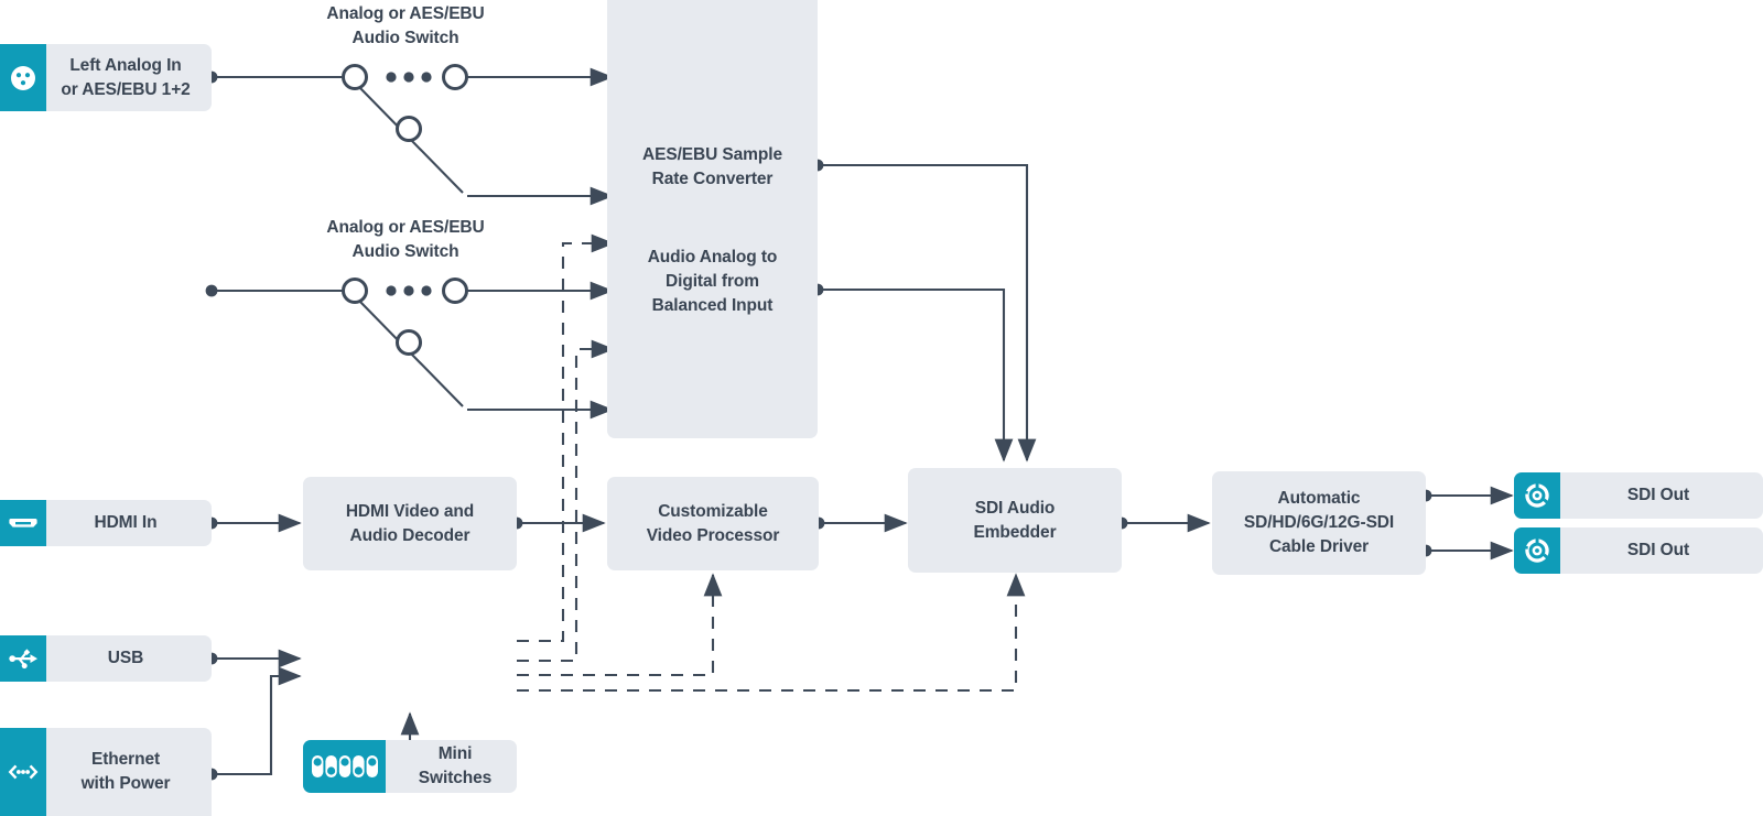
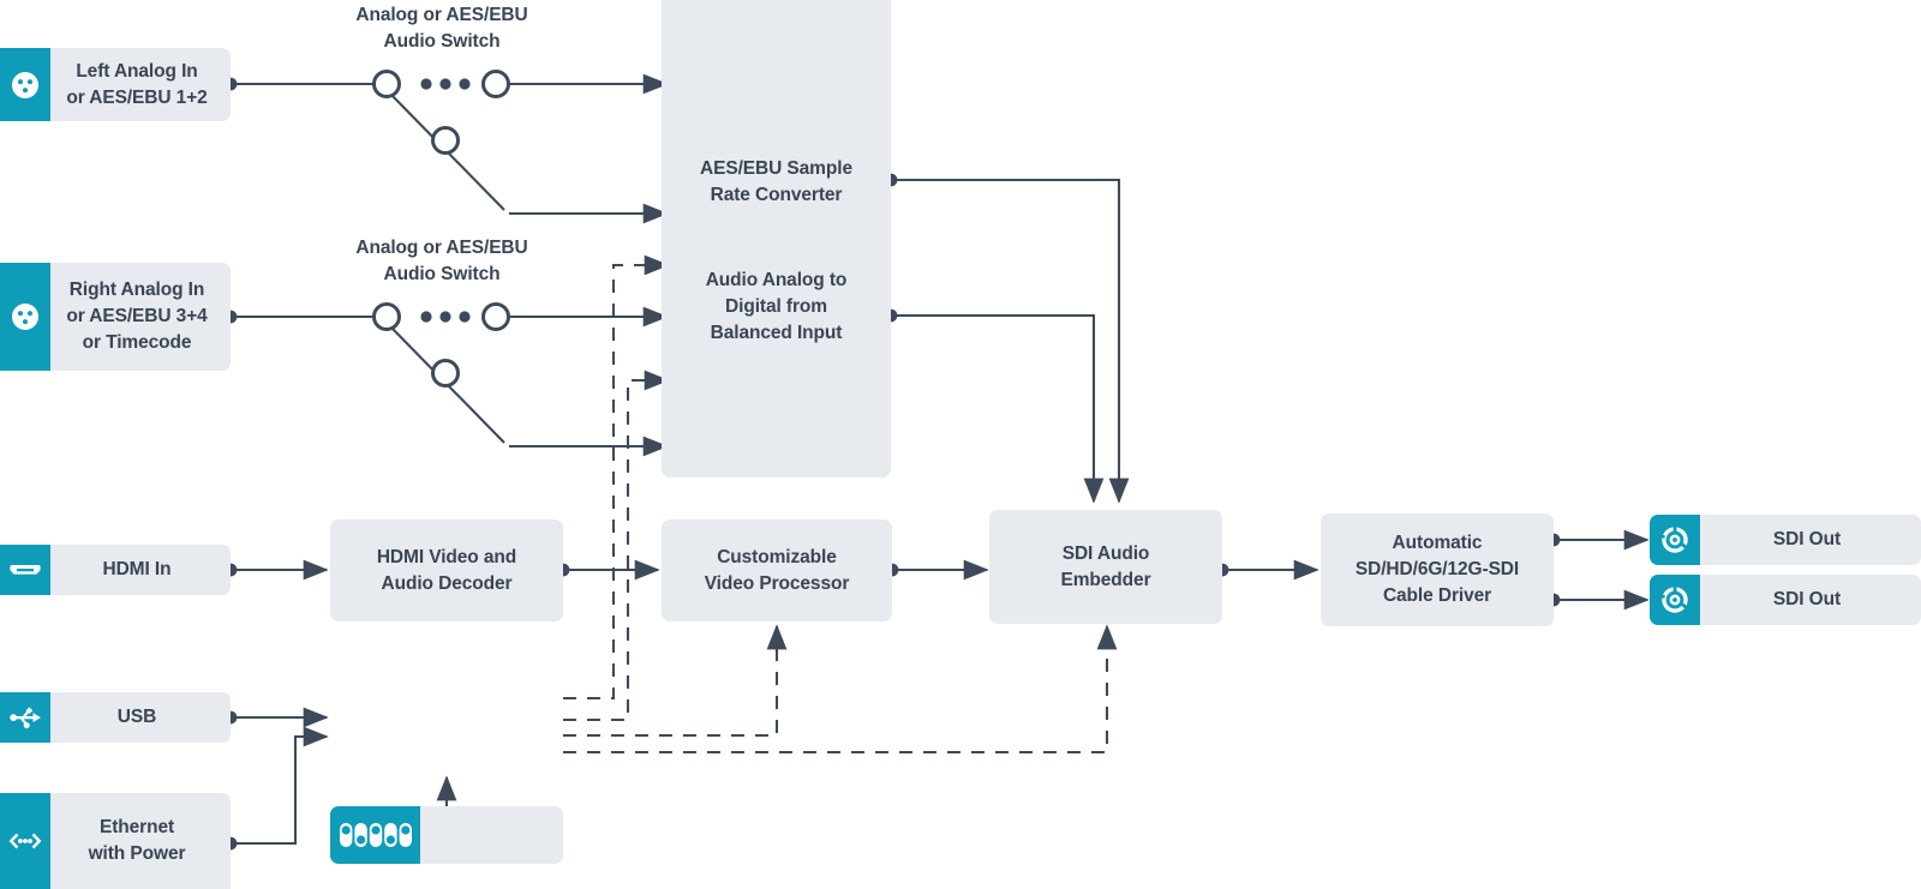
  AES/EBU Sample
  Rate Converter
  Audio Analog to
  Digital from
  Balanced Input
  Analog or AES/EBU
  Audio Switch
  Analog or AES/EBU
  Audio Switch
  Left Analog In
  or AES/EBU 1+2
+ Right Analog In
+ or AES/EBU 3+4
+ or Timecode
  HDMI In
  USB
  Ethernet
  with Power
  HDMI Video and
  Audio Decoder
  Customizable
  Video Processor
  SDI Audio
  Embedder
  Automatic
  SD/HD/6G/12G-SDI
  Cable Driver
- Mini Switches
  SDI Out
  SDI Out
